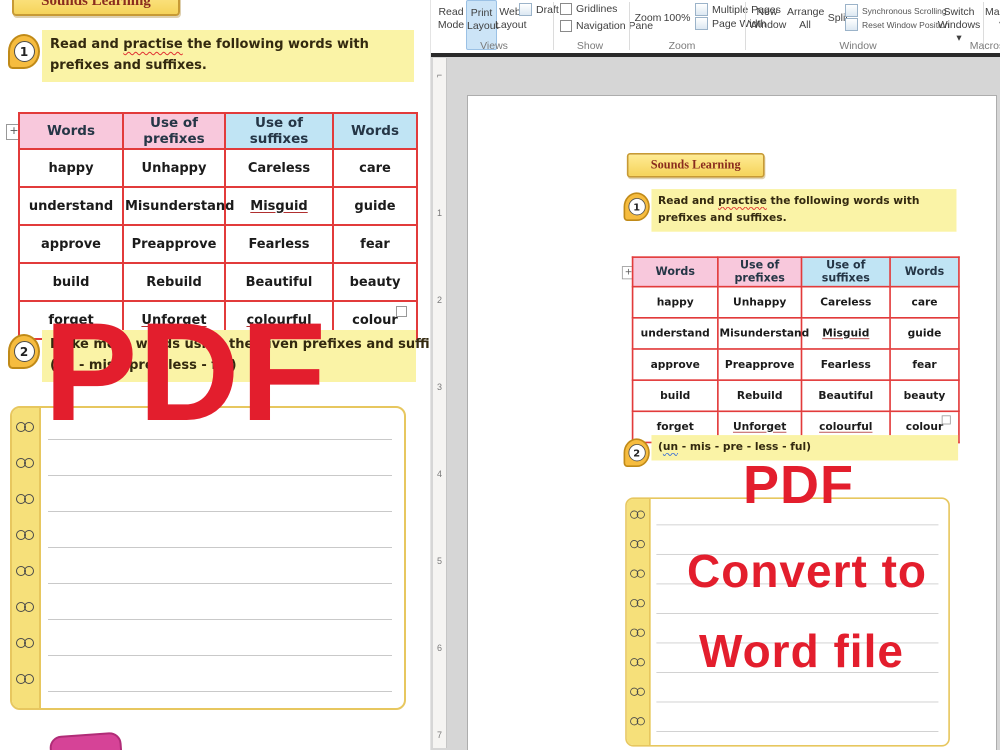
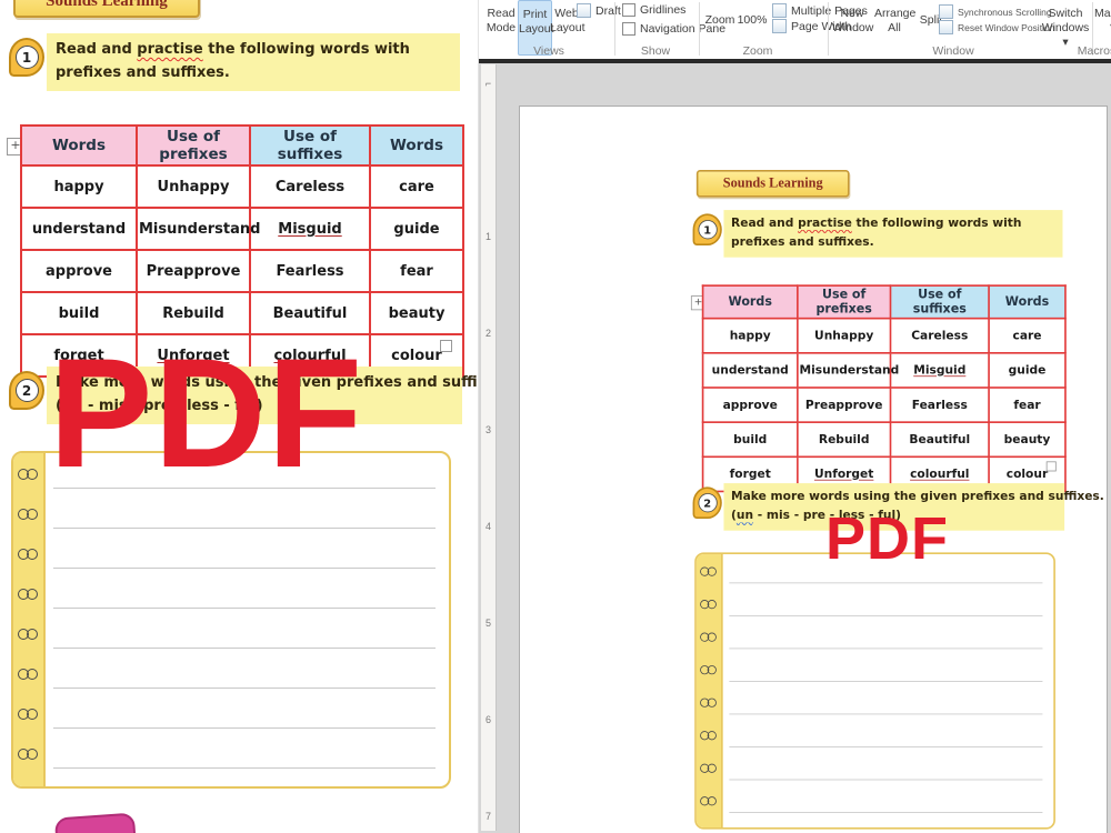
  Sounds Learning
  1
  Read and practise the following words with prefixes and suffixes.
  +
  Words	Use of prefixes	Use of suffixes	Words
  happy	Unhappy	Careless	care
  understand	Misunderstand	Misguid	guide
  approve	Preapprove	Fearless	fear
  build	Rebuild	Beautiful	beauty
  forget	Unforget	colourful	colour
  2
  Make more words using the given prefixes and suffi
  (un - mis - pre - less - ful)
  PDF
  Read Mode
  Print Layout
  Web Layout
  Draft
  Gridlines
  Navigation Pane
  Zoom
  100%
  Multipl Pages
  Pageidth
  New Window
  Arrange All
  Synchronous Scrolling
  Reset Window Position
  Switch Windows ▾
  Views
  Show
  Zoom
  Window
  Macro
  ⌐
  1
  2
  3
  4
  5
  6
  7
  Sounds Learning
  1
  Read and practise the following words with prefixes and suffixes.
  +
  Words	Use of prefixes	Use of suffixes	Words
  happy	Unhappy	Careless	care
  understand	Misunderstand	Misguid	guide
  approve	Preapprove	Fearless	fear
  build	Rebuild	Beautiful	beauty
  forget	Unforget	colourful	colour
  2
+ Make more words using the given prefixes and suffixes.
  (un - mis - pre - less - ful)
  PDF
- Convert to
- Word file
